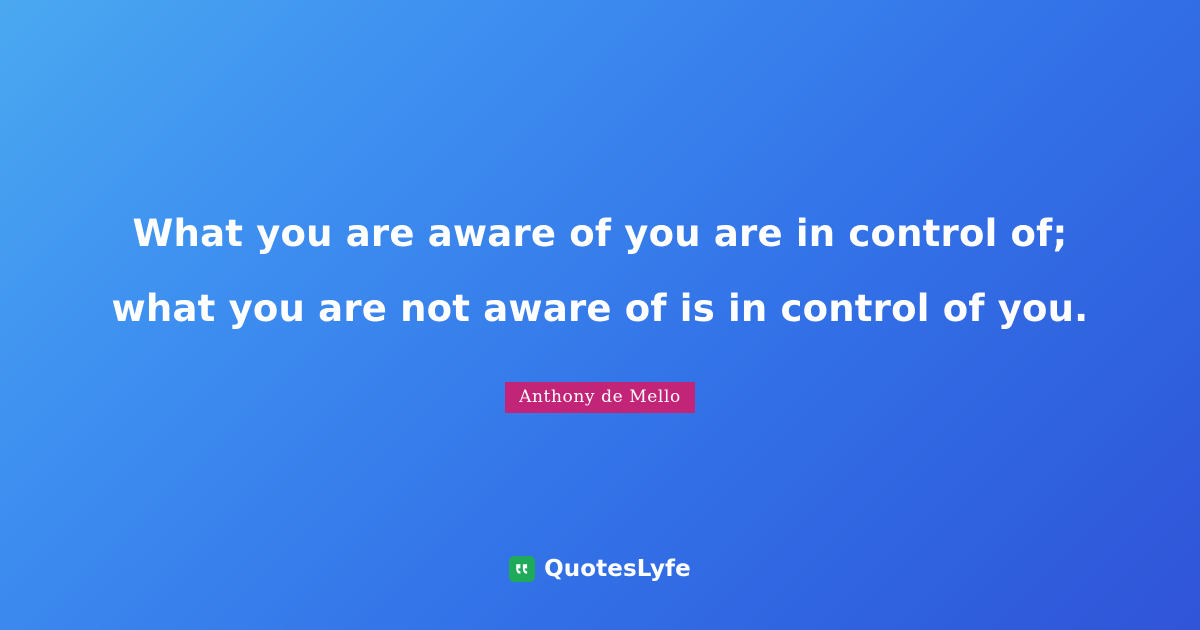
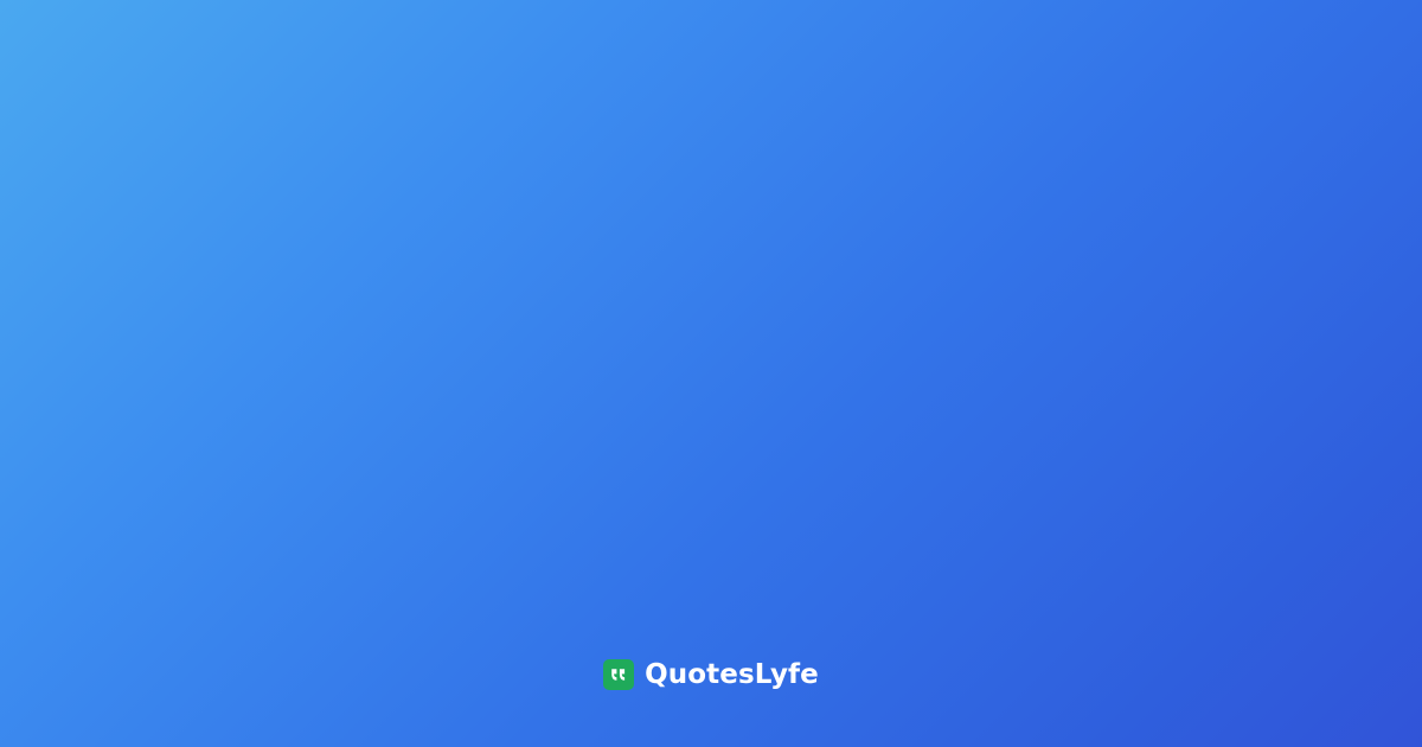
- What you are aware of you are in control of; what you are not aware of is in control of you.
- Anthony de Mello
  QuotesLyfe
